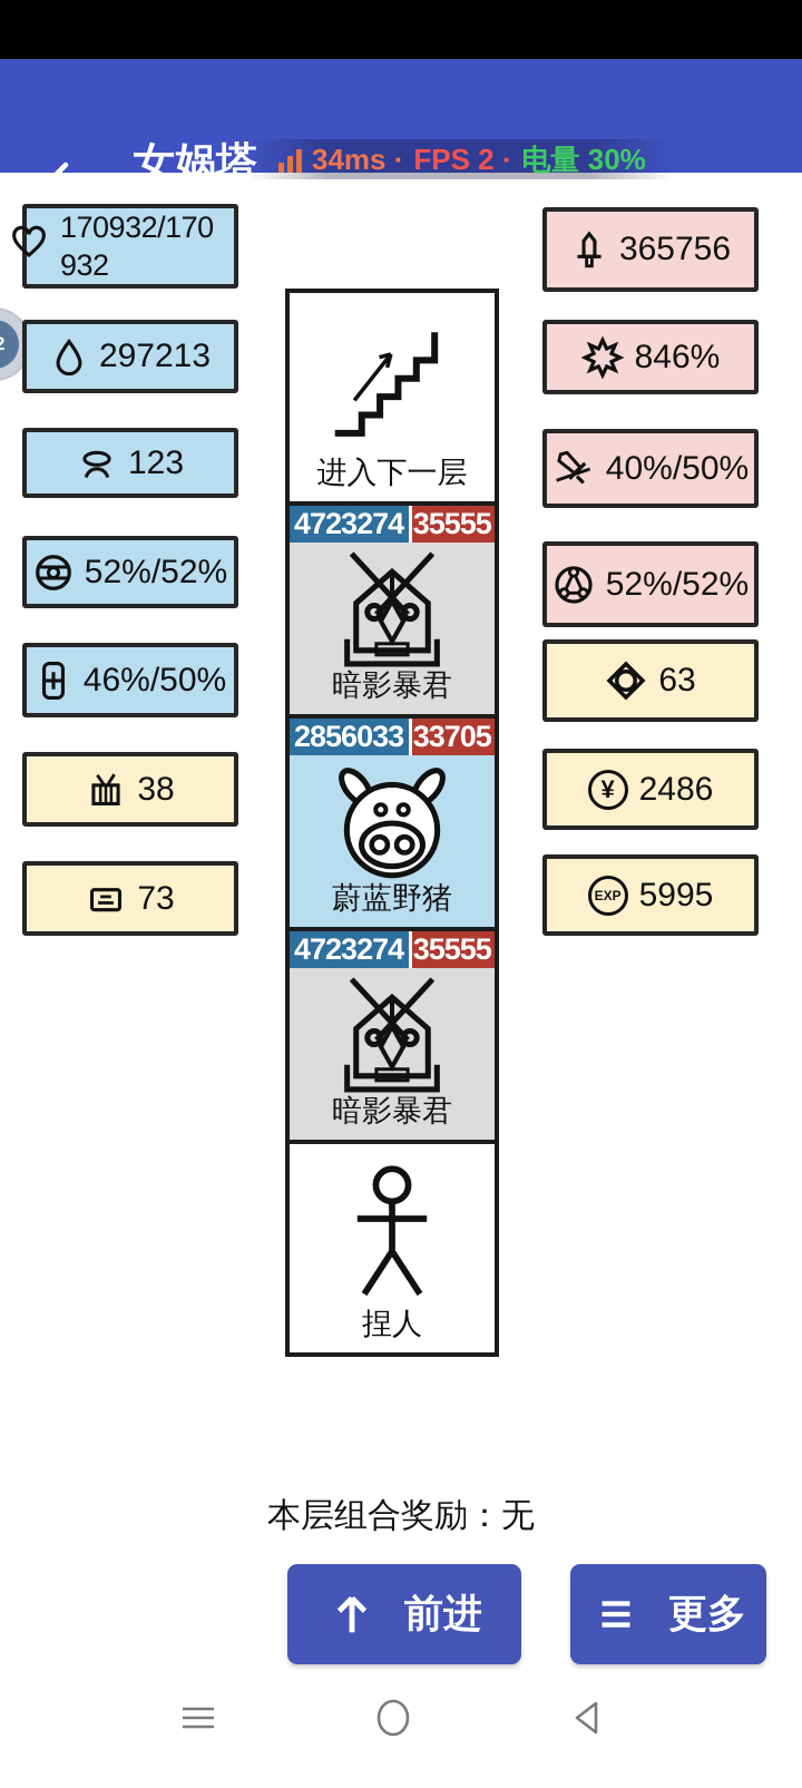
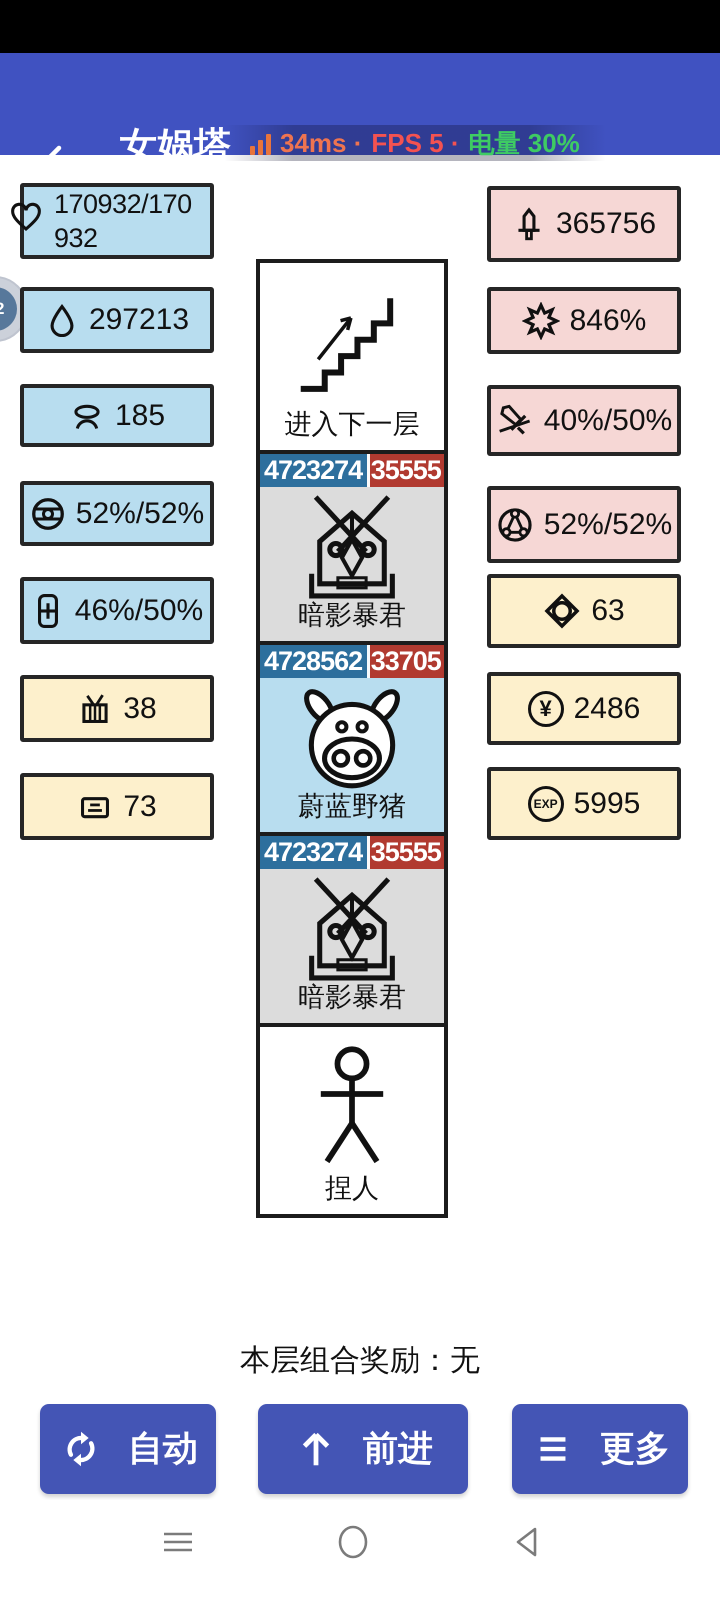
  女娲塔
  34ms ·
- FPS 2 ·
+ FPS 5 ·
  电量 30%
  170932/170932
  297213
- 123
+ 185
  52%/52%
  46%/50%
  38
  73
  365756
  846%
  40%/50%
  52%/52%
  63
  ¥
  2486
  EXP
  5995
  进入下一层
  4723274
  35555
  暗影暴君
- 2856033
+ 4728562
  33705
  蔚蓝野猪
  4723274
  35555
  暗影暴君
  捏人
  本层组合奖励：无
+ 自动
  前进
  更多
